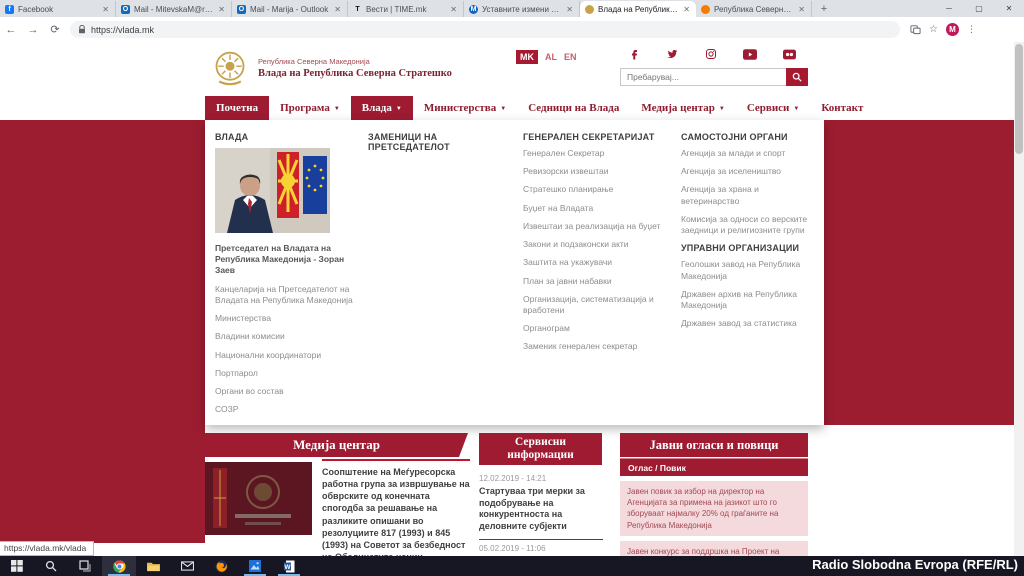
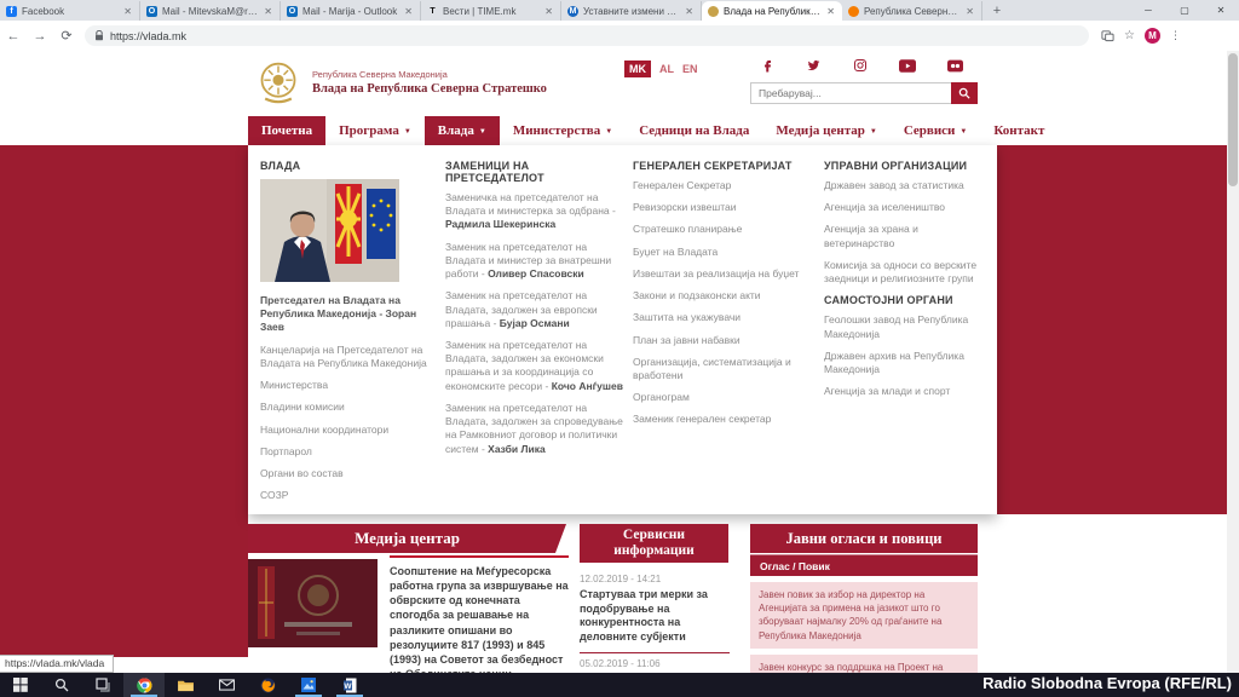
  Facebook
  ✕
  Mail - MitevskaM@rfer
  ✕
  Mail - Marija - Outlook
  ✕
  Вести | TIME.mk
  ✕
  Уставните измени ста
  ✕
  ✕
  ✕
  +
  ─
  ▢
  ✕
  ←
  →
  ⟳
  https://vlada.mk
  ☆
  M
  ⋮
  Република Северна Македонија
  Влада на Република Северна Стратешко
  MK
  AL
  EN
  Пребарувај...
  Почетна
  Програма
  Влада
  Министерства
  Седници на Влада
  Медија центар
  Сервиси
  Контакт
  ВЛАДА
  Претседател на Владата на Република Македонија - Зоран Заев
  Канцеларија на Претседателот на Владата на Република Македонија
  Министерства
  Владини комисии
  Национални координатори
  Портпарол
  Органи во состав
  СОЗР
  ЗАМЕНИЦИ НА ПРЕТСЕДАТЕЛОТ
+ Заменичка на претседателот на Владата и министерка за одбрана - Радмила Шекеринска
+ Заменик на претседателот на Владата и министер за внатрешни работи - Оливер Спасовски
+ Заменик на претседателот на Владата, задолжен за европски прашања - Бујар Османи
+ Заменик на претседателот на Владата, задолжен за економски прашања и за координација со економските ресори - Кочо Анѓушев
+ Заменик на претседателот на Владата, задолжен за спроведување на Рамковниот договор и политички систем - Хазби Лика
  ГЕНЕРАЛЕН СЕКРЕТАРИЈАТ
  Генерален Секретар
  Ревизорски извештаи
  Стратешко планирање
  Буџет на Владата
  Извештаи за реализација на буџет
  Закони и подзаконски акти
  Заштита на укажувачи
  План за јавни набавки
  Организација, систематизација и вработени
  Органограм
  Заменик генерален секретар
- САМОСТОЈНИ ОРГАНИ
+ УПРАВНИ ОРГАНИЗАЦИИ
- Агенција за млади и спорт
+ Државен завод за статистика
  Агенција за иселеништво
  Агенција за храна и ветеринарство
  Комисија за односи со верските заедници и религиозните групи
- УПРАВНИ ОРГАНИЗАЦИИ
+ САМОСТОЈНИ ОРГАНИ
  Геолошки завод на Република Македонија
  Државен архив на Република Македонија
- Државен завод за статистика
+ Агенција за млади и спорт
  Медија центар
  Сервисни информации
  Јавни огласи и повици
  Оглас / Повик
  Соопштение на Меѓуресорска работна група за извршување на обврските од конечната спогодба за решавање на разликите опишани во резолуциите 817 (1993) и 845 (1993) на Советот за безбедност
  12.02.2019 - 14:21
  Стартуваа три мерки за подобрување на конкурентноста на деловните субјекти
  05.02.2019 - 11:06
  Јавен повик за избор на директор на Агенцијата за примена на јазикот што го зборуваат најмалку 20% од граѓаните на Република Македонија
  https://vlada.mk/vlada
  Radio Slobodna Evropa (RFE/RL)
